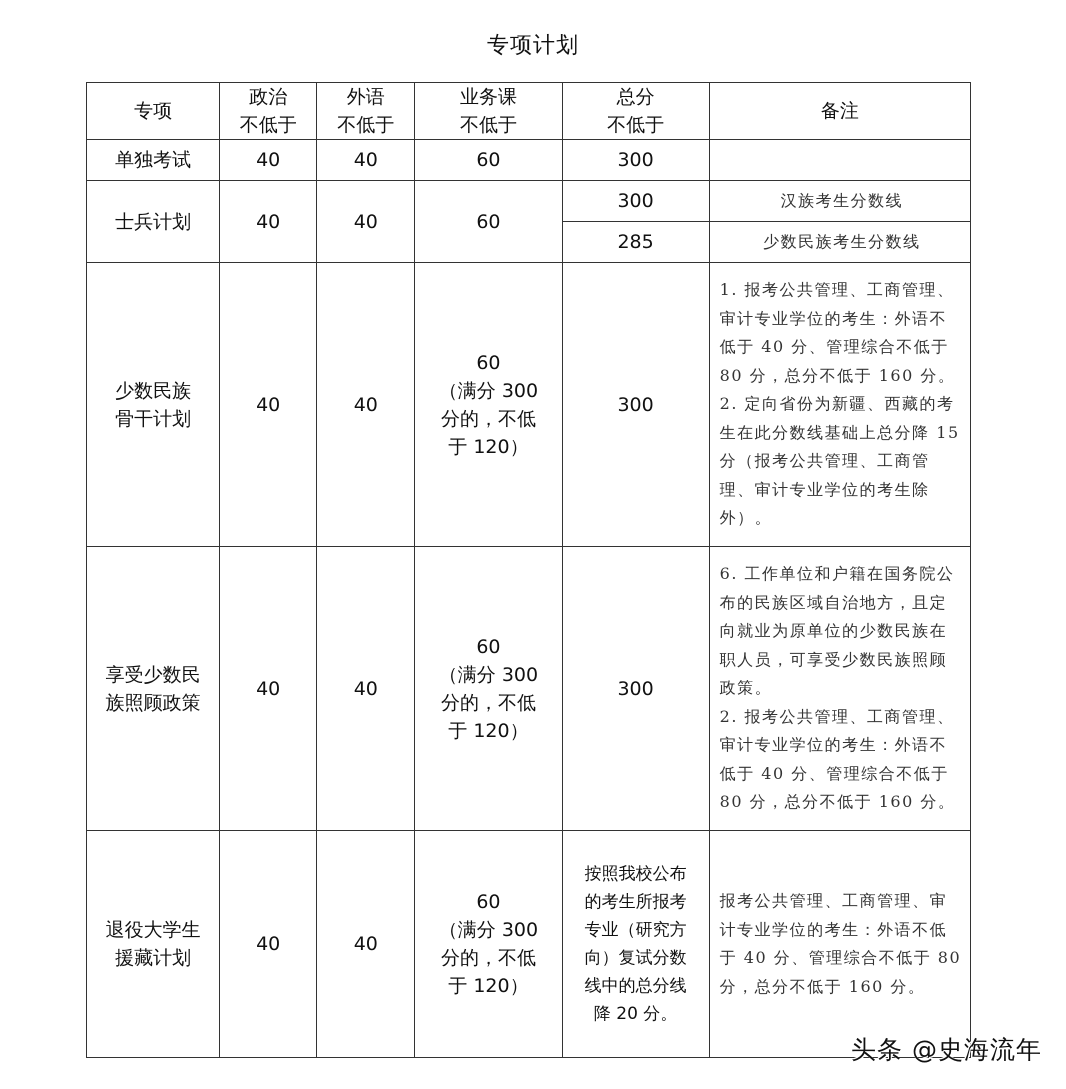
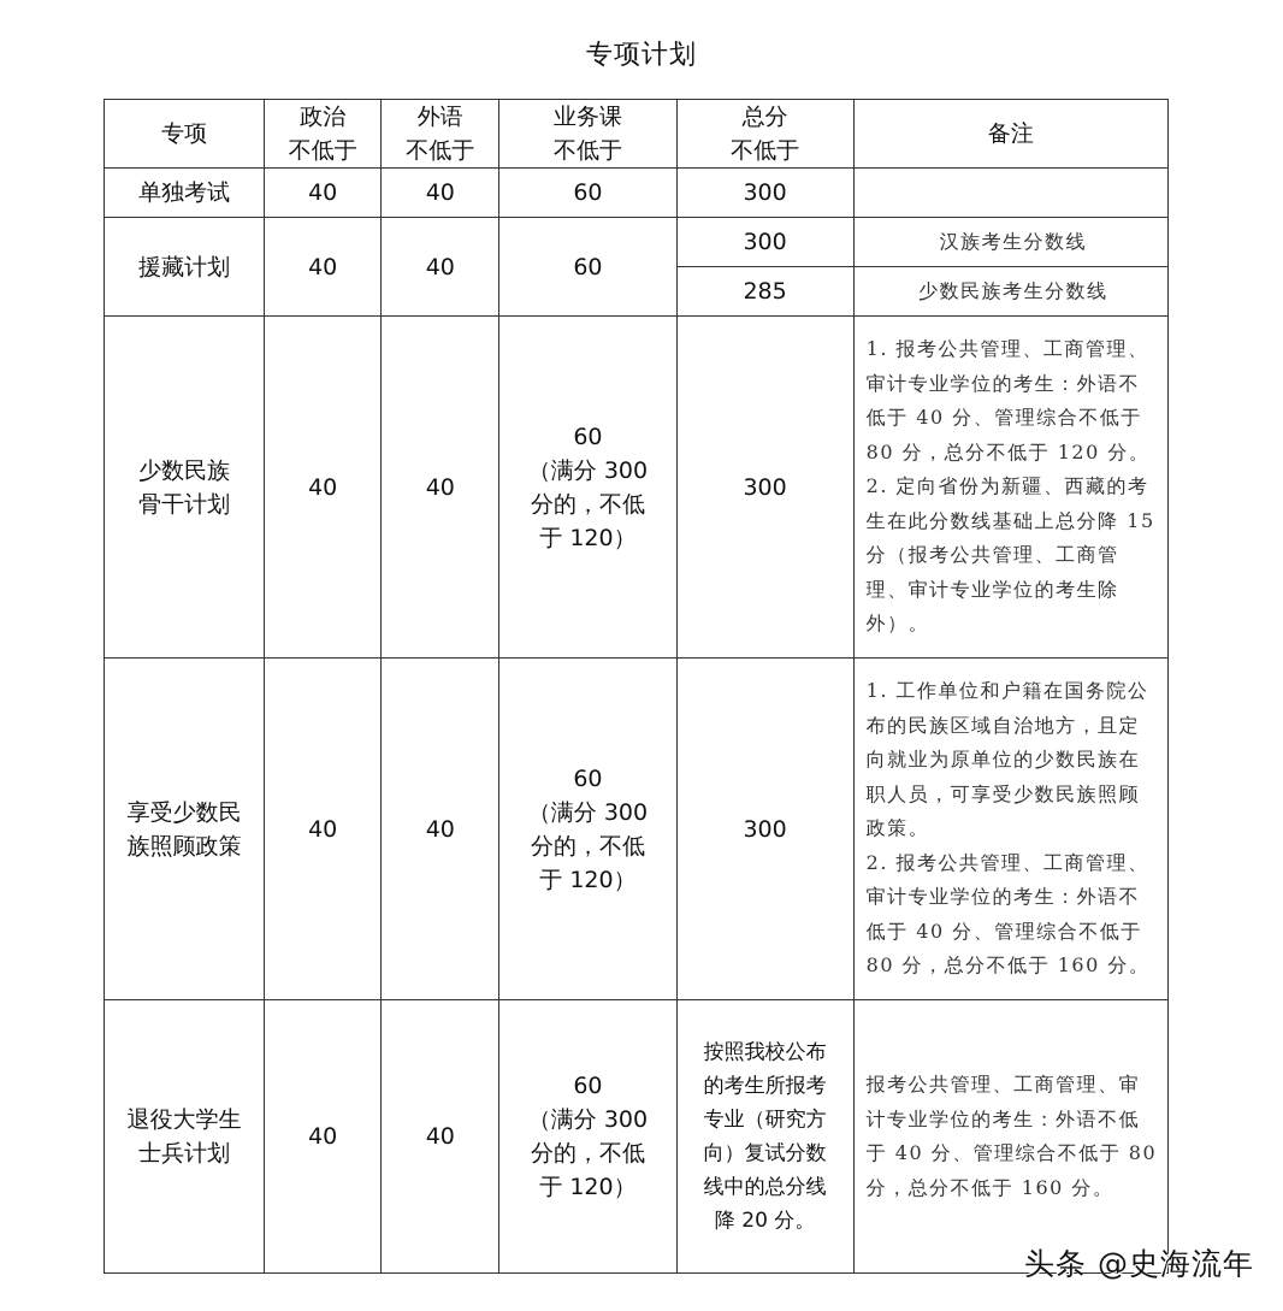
  专项计划
  专项	政治不低于	外语不低于	业务课不低于	总分不低于	备注
  单独考试	40	40	60	300
- 士兵计划	40	40	60	300	汉族考生分数线
+ 援藏计划	40	40	60	300	汉族考生分数线
  285	少数民族考生分数线
- 少数民族骨干计划	40	40	60（满分 300分的，不低于 120）	300	1. 报考公共管理、工商管理、审计专业学位的考生：外语不低于 40 分、管理综合不低于 80 分，总分不低于 160 分。2. 定向省份为新疆、西藏的考生在此分数线基础上总分降 15 分（报考公共管理、工商管理、审计专业学位的考生除外）。
+ 少数民族骨干计划	40	40	60（满分 300分的，不低于 120）	300	1. 报考公共管理、工商管理、审计专业学位的考生：外语不低于 40 分、管理综合不低于 80 分，总分不低于 120 分。2. 定向省份为新疆、西藏的考生在此分数线基础上总分降 15 分（报考公共管理、工商管理、审计专业学位的考生除外）。
- 享受少数民族照顾政策	40	40	60（满分 300分的，不低于 120）	300	6. 工作单位和户籍在国务院公布的民族区域自治地方，且定向就业为原单位的少数民族在职人员，可享受少数民族照顾政策。2. 报考公共管理、工商管理、审计专业学位的考生：外语不低于 40 分、管理综合不低于 80 分，总分不低于 160 分。
+ 享受少数民族照顾政策	40	40	60（满分 300分的，不低于 120）	300	1. 工作单位和户籍在国务院公布的民族区域自治地方，且定向就业为原单位的少数民族在职人员，可享受少数民族照顾政策。2. 报考公共管理、工商管理、审计专业学位的考生：外语不低于 40 分、管理综合不低于 80 分，总分不低于 160 分。
- 退役大学生援藏计划	40	40	60（满分 300分的，不低于 120）	按照我校公布的考生所报考专业（研究方向）复试分数线中的总分线降 20 分。	报考公共管理、工商管理、审计专业学位的考生：外语不低于 40 分、管理综合不低于 80 分，总分不低于 160 分。
+ 退役大学生士兵计划	40	40	60（满分 300分的，不低于 120）	按照我校公布的考生所报考专业（研究方向）复试分数线中的总分线降 20 分。	报考公共管理、工商管理、审计专业学位的考生：外语不低于 40 分、管理综合不低于 80 分，总分不低于 160 分。
  头条 @史海流年
